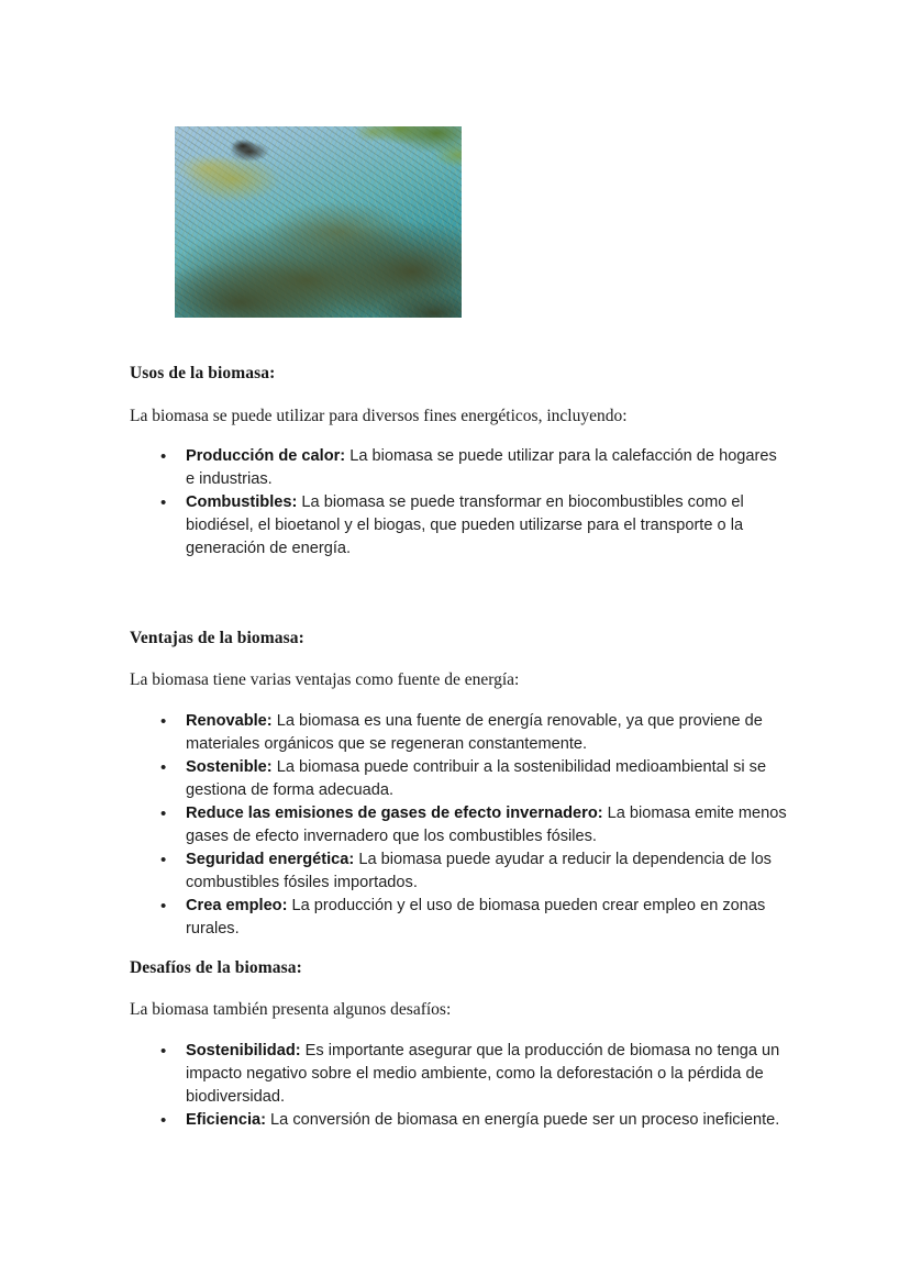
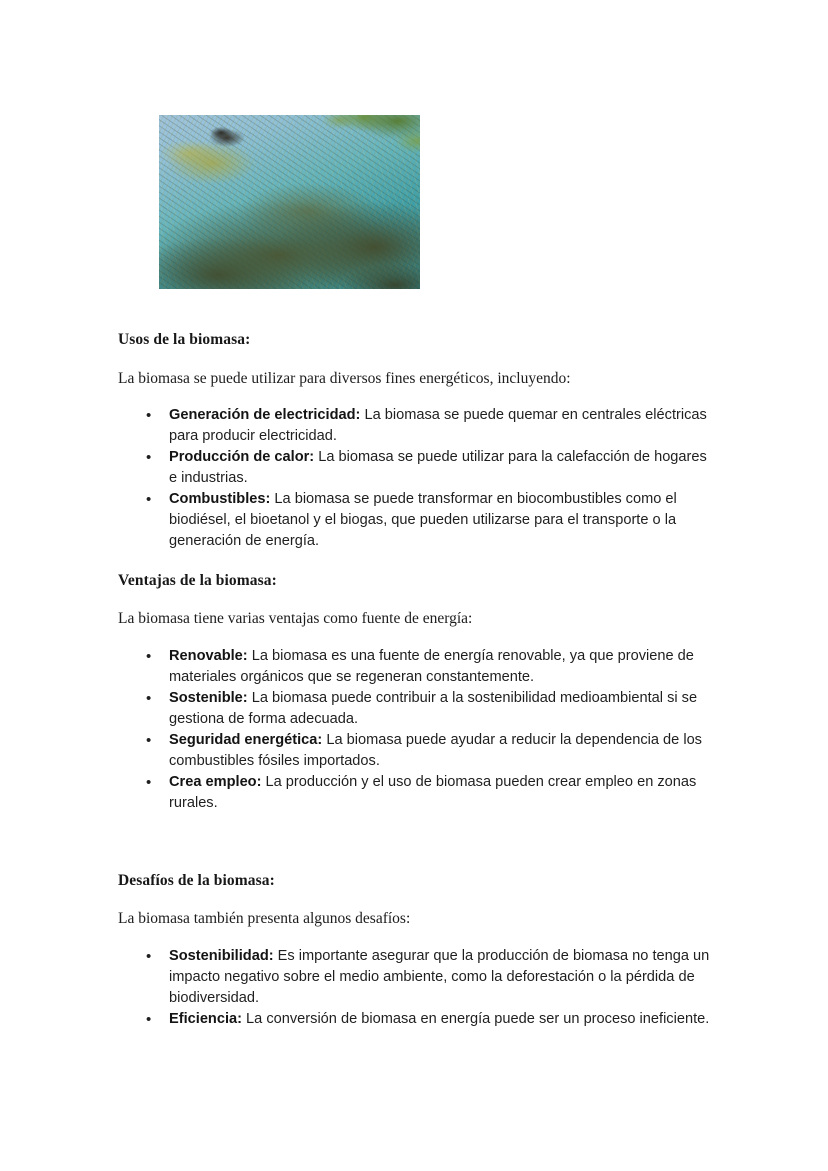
  Usos de la biomasa:
  La biomasa se puede utilizar para diversos fines energéticos, incluyendo:
+ Generación de electricidad: La biomasa se puede quemar en centrales eléctricas para producir electricidad.
  Producción de calor: La biomasa se puede utilizar para la calefacción de hogares e industrias.
  Combustibles: La biomasa se puede transformar en biocombustibles como el biodiésel, el bioetanol y el biogas, que pueden utilizarse para el transporte o la generación de energía.
  Ventajas de la biomasa:
  La biomasa tiene varias ventajas como fuente de energía:
  Renovable: La biomasa es una fuente de energía renovable, ya que proviene de materiales orgánicos que se regeneran constantemente.
  Sostenible: La biomasa puede contribuir a la sostenibilidad medioambiental si se gestiona de forma adecuada.
- Reduce las emisiones de gases de efecto invernadero: La biomasa emite menos gases de efecto invernadero que los combustibles fósiles.
  Seguridad energética: La biomasa puede ayudar a reducir la dependencia de los combustibles fósiles importados.
  Crea empleo: La producción y el uso de biomasa pueden crear empleo en zonas rurales.
  Desafíos de la biomasa:
  La biomasa también presenta algunos desafíos:
  Sostenibilidad: Es importante asegurar que la producción de biomasa no tenga un impacto negativo sobre el medio ambiente, como la deforestación o la pérdida de biodiversidad.
  Eficiencia: La conversión de biomasa en energía puede ser un proceso ineficiente.
